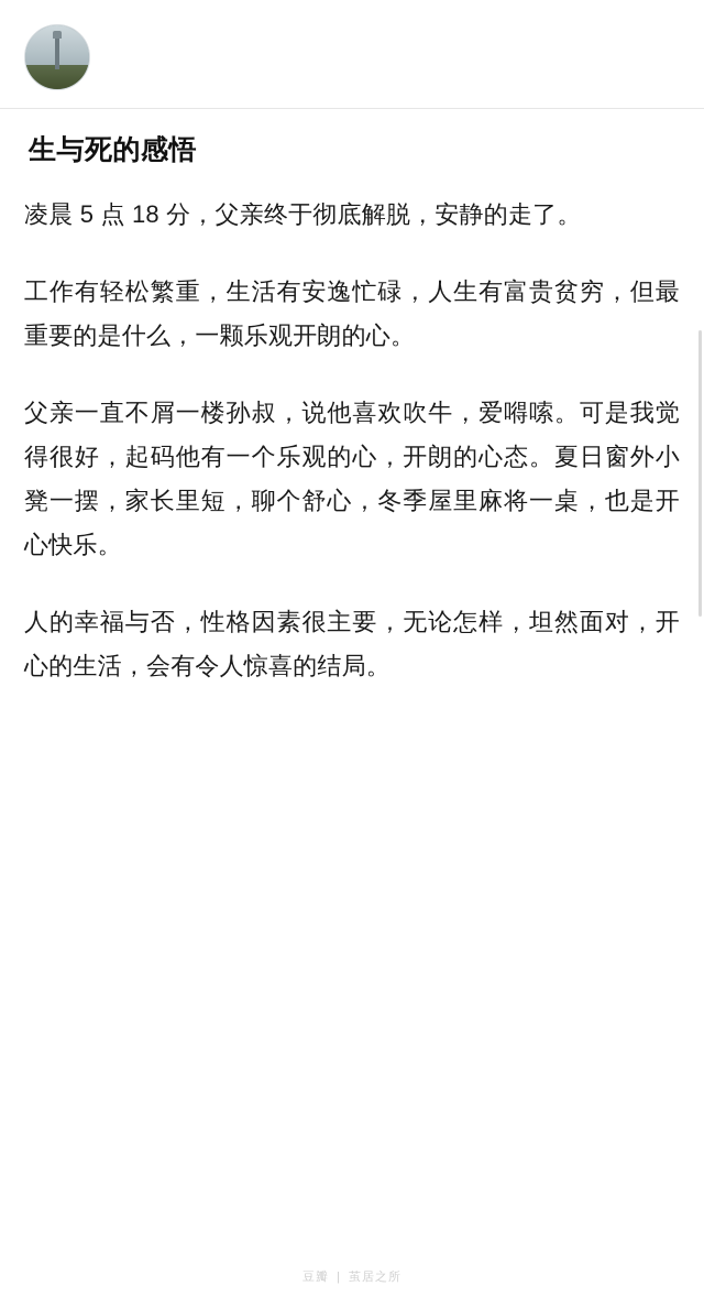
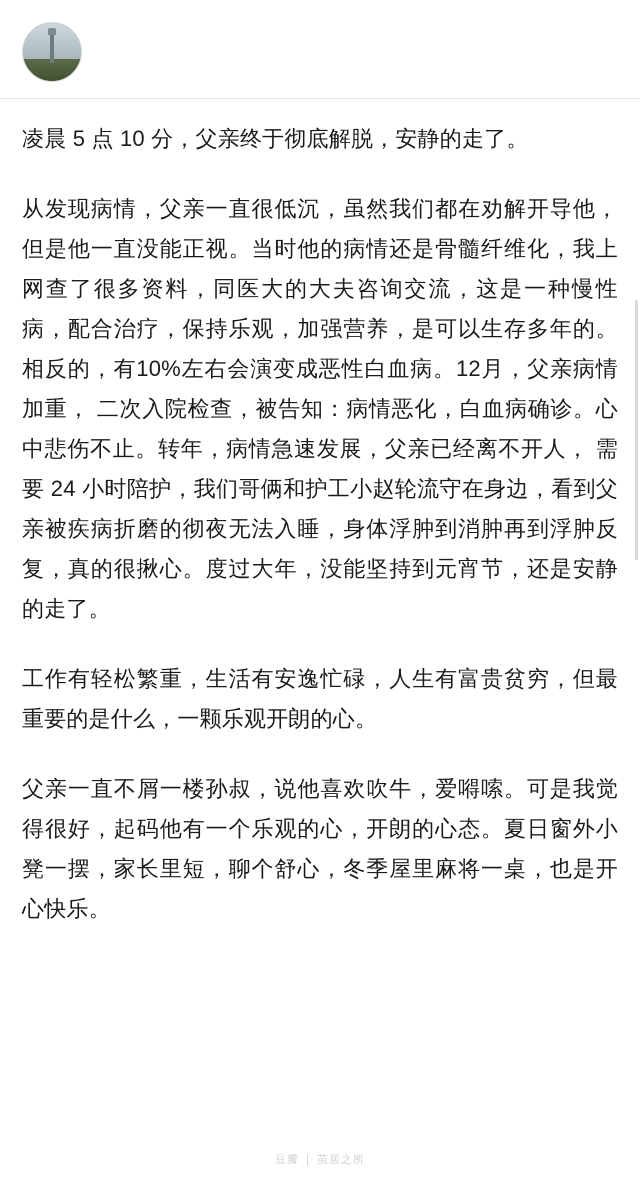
- 生与死的感悟
- 凌晨 5 点 18 分，父亲终于彻底解脱，安静的走了。
+ 凌晨 5 点 10 分，父亲终于彻底解脱，安静的走了。
+ 从发现病情，父亲一直很低沉，虽然我们都在劝解开导他，但是他一直没能正视。当时他的病情还是骨髓纤维化，我上网查了很多资料，同医大的大夫咨询交流，这是一种慢性病，配合治疗，保持乐观，加强营养，是可以生存多年的。相反的，有10%左右会演变成恶性白血病。12月，父亲病情加重， 二次入院检查，被告知：病情恶化，白血病确诊。心中悲伤不止。转年，病情急速发展，父亲已经离不开人， 需要 24 小时陪护，我们哥俩和护工小赵轮流守在身边，看到父亲被疾病折磨的彻夜无法入睡，身体浮肿到消肿再到浮肿反复，真的很揪心。度过大年，没能坚持到元宵节，还是安静的走了。
  工作有轻松繁重，生活有安逸忙碌，人生有富贵贫穷，但最重要的是什么，一颗乐观开朗的心。
  父亲一直不屑一楼孙叔，说他喜欢吹牛，爱嘚嗦。可是我觉得很好，起码他有一个乐观的心，开朗的心态。夏日窗外小凳一摆，家长里短，聊个舒心，冬季屋里麻将一桌，也是开心快乐。
- 人的幸福与否，性格因素很主要，无论怎样，坦然面对，开心的生活，会有令人惊喜的结局。
  豆瓣 | 茧居之所
